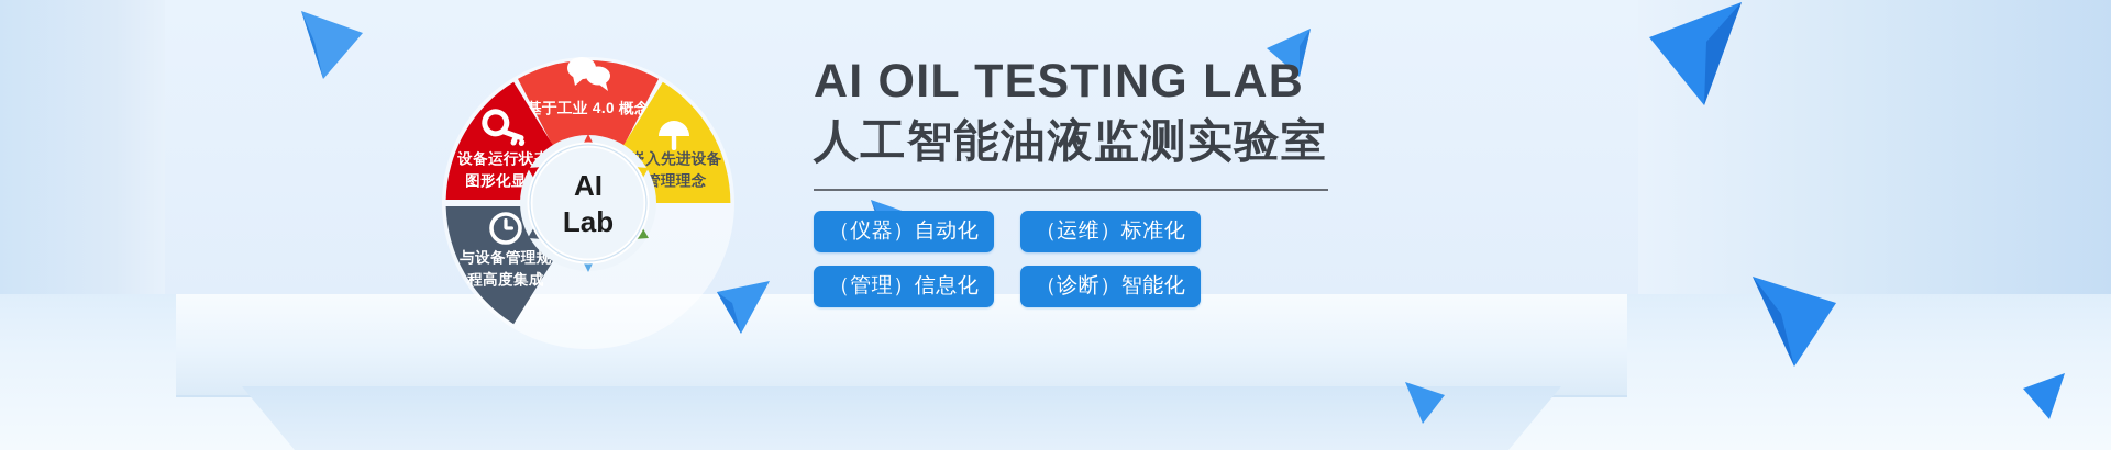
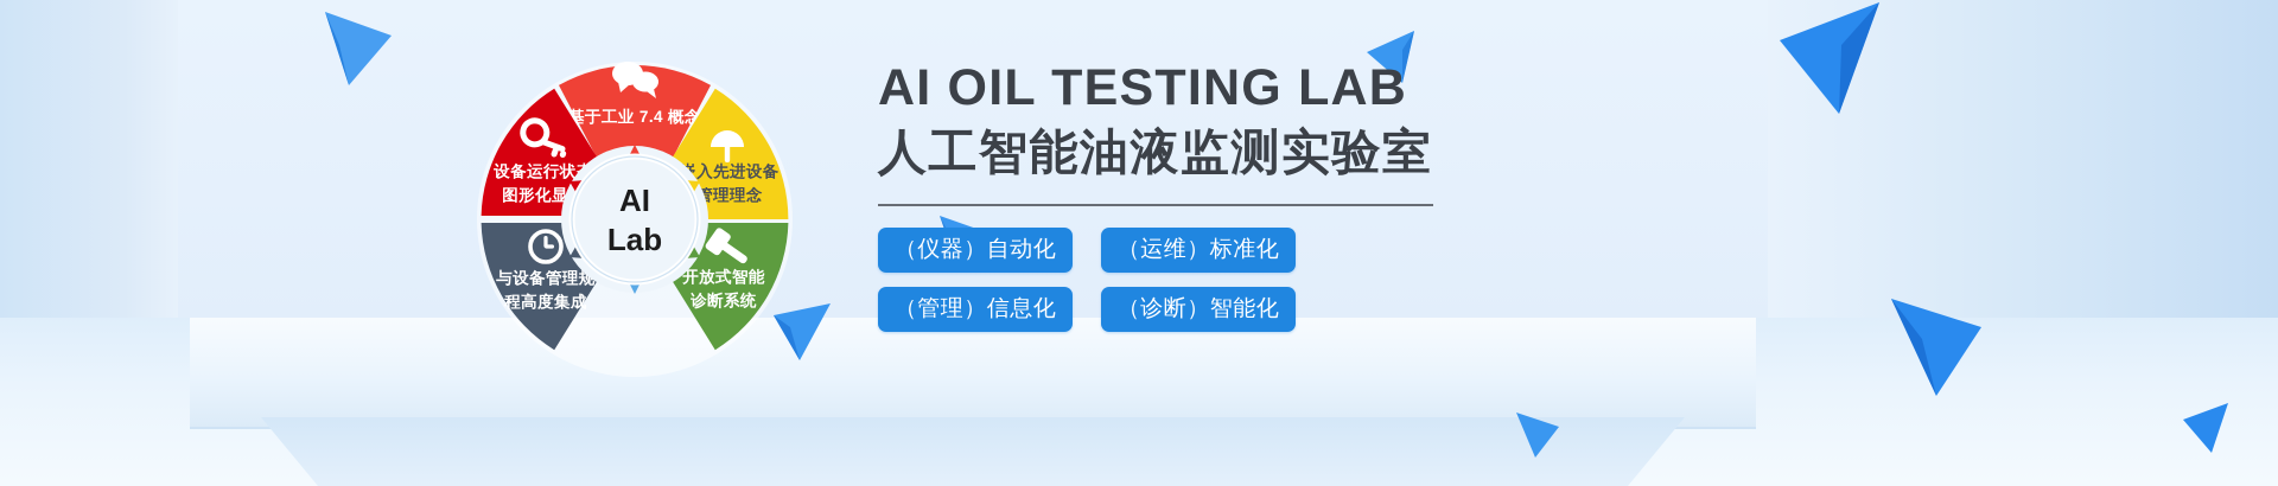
- 基于工业 4.0 概念
+ 基于工业 7.4 概念
  入先进设备
  管理理念
+ 开放式智能
+ 诊断系统
  与设备管理规
  程高度集成
  设备运行状
  图形化显
  AI
  Lab
  AI OIL TESTING LAB
  人工智能油液监测实验室
  （仪器）自动化
  （运维）标准化
  （管理）信息化
  （诊断）智能化
